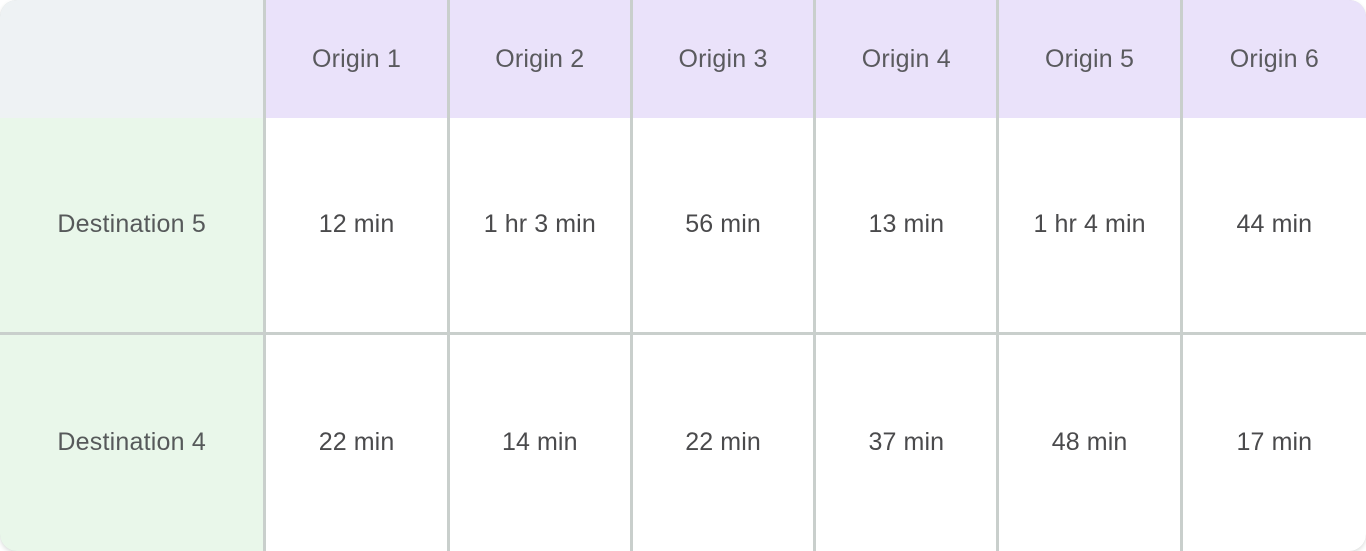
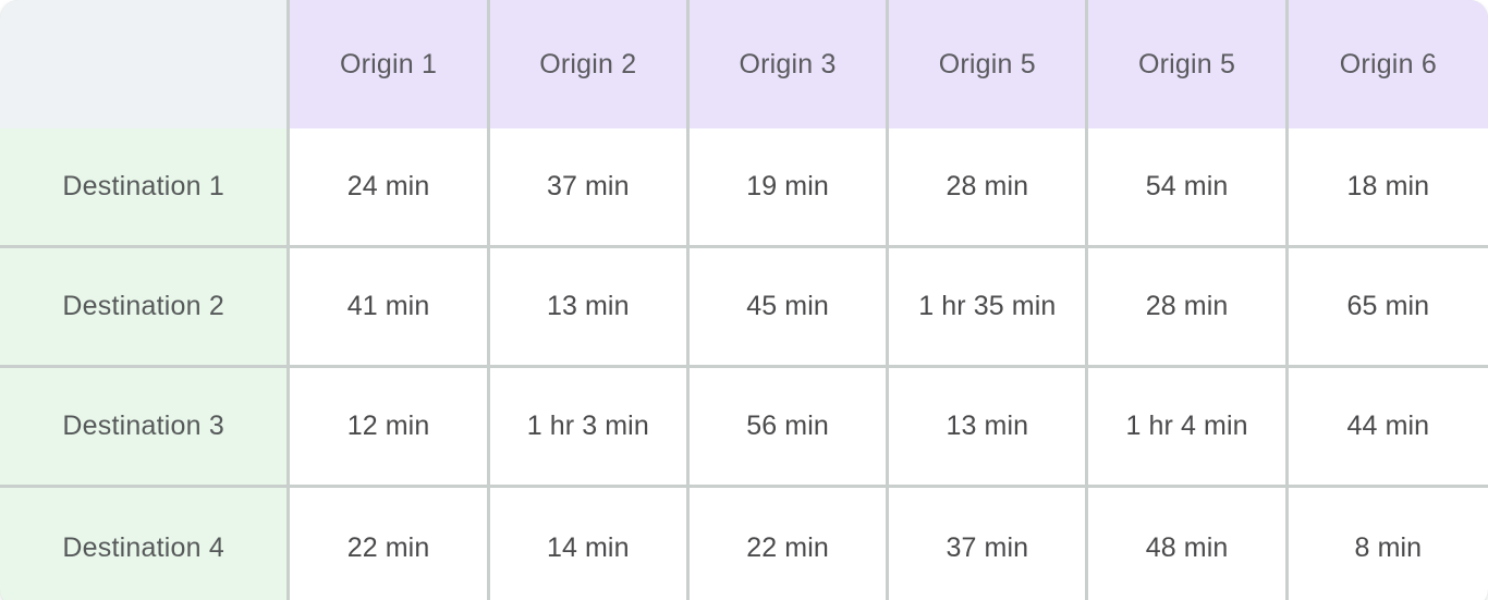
- 	Origin 1	Origin 2	Origin 3	Origin 4	Origin 5	Origin 6
+ 	Origin 1	Origin 2	Origin 3	Origin 5	Origin 5	Origin 6
+ Destination 1	24 min	37 min	19 min	28 min	54 min	18 min
+ Destination 2	41 min	13 min	45 min	1 hr 35 min	28 min	65 min
- Destination 5	12 min	1 hr 3 min	56 min	13 min	1 hr 4 min	44 min
+ Destination 3	12 min	1 hr 3 min	56 min	13 min	1 hr 4 min	44 min
- Destination 4	22 min	14 min	22 min	37 min	48 min	17 min
+ Destination 4	22 min	14 min	22 min	37 min	48 min	8 min
